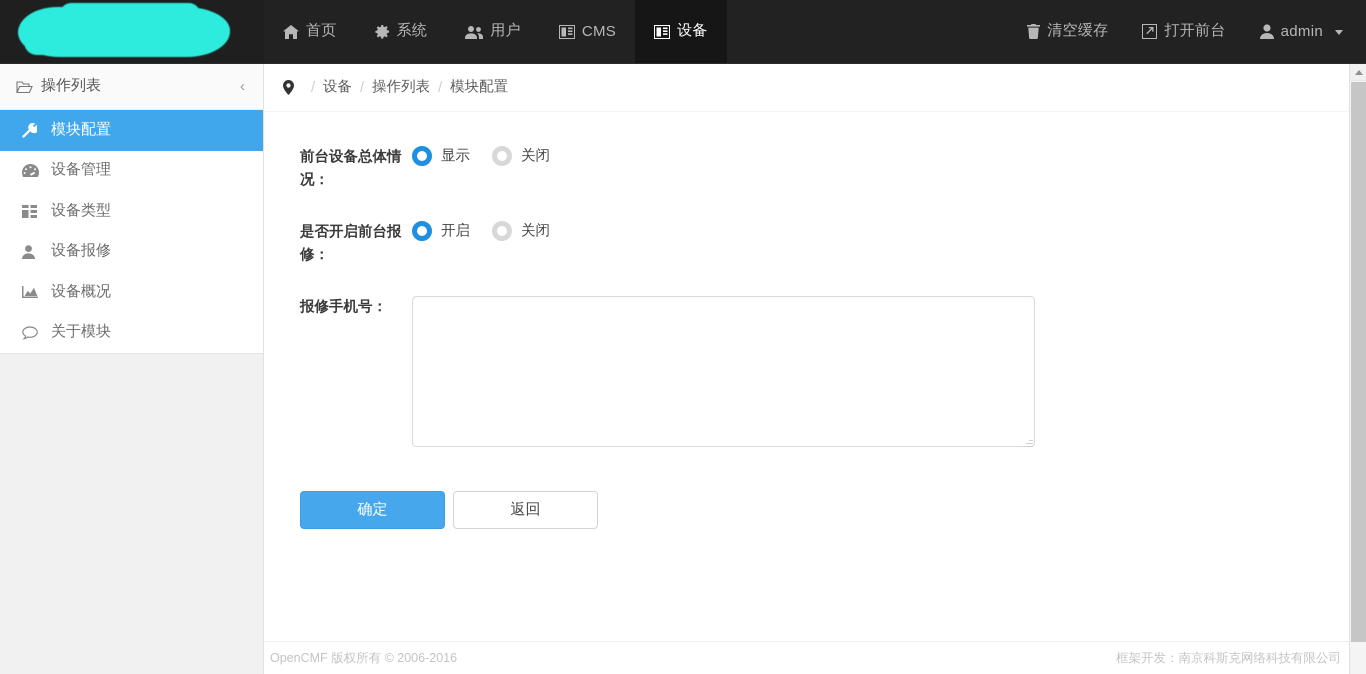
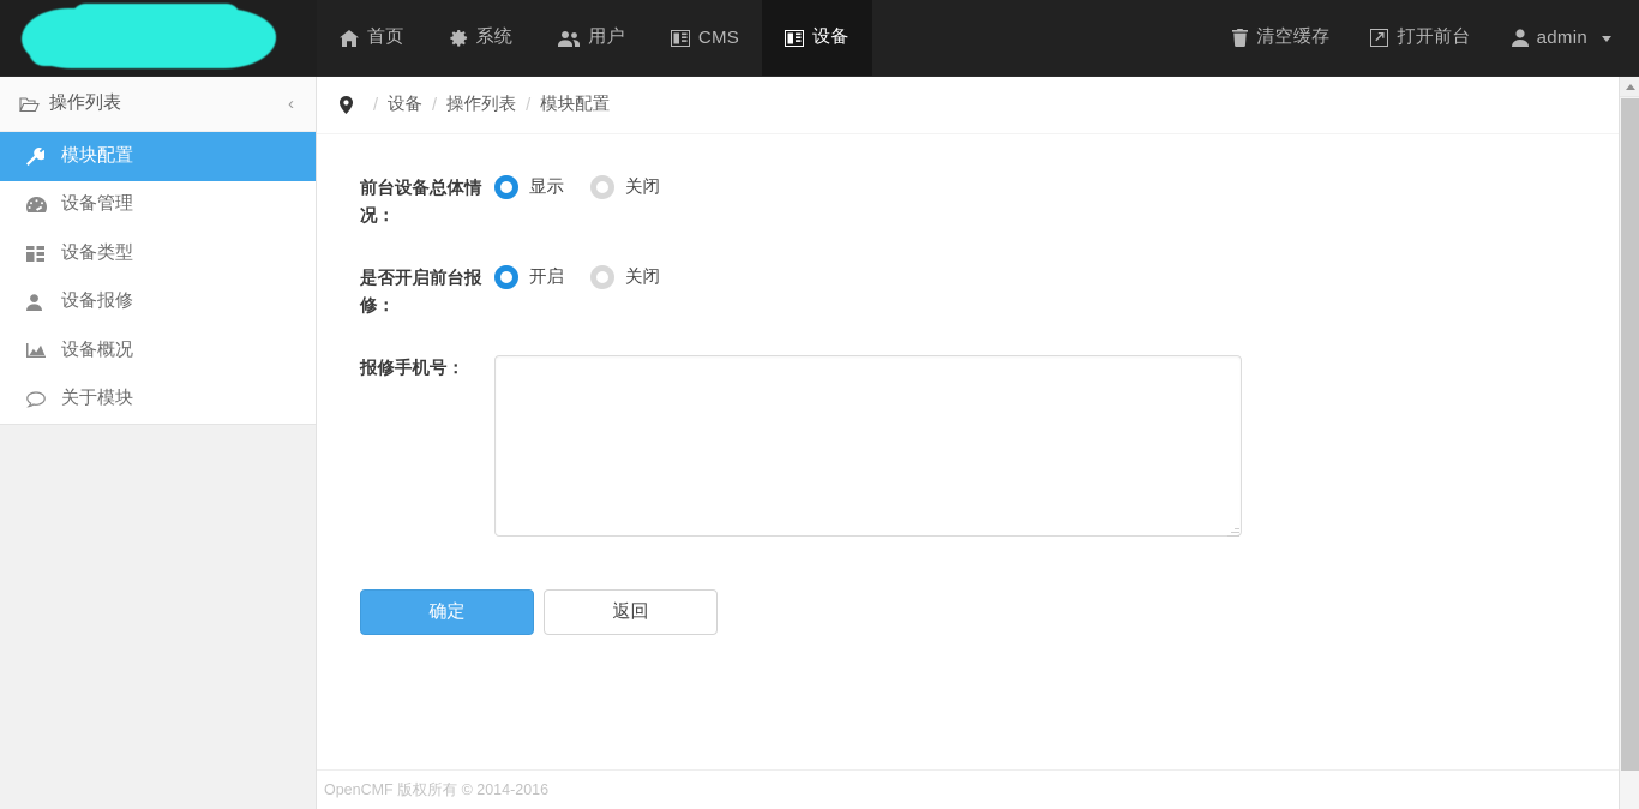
  首页
  系统
  用户
  CMS
  设备
  清空缓存
  打开前台
  admin
  操作列表
  ‹
  模块配置
  设备管理
  设备类型
  设备报修
  设备概况
  关于模块
  /
  设备
  /
  操作列表
  /
  模块配置
  前台设备总体情况：
  显示
  关闭
  是否开启前台报修：
  开启
  关闭
  报修手机号：
  确定
  返回
- OpenCMF 版权所有 © 2006-2016
+ OpenCMF 版权所有 © 2014-2016
- 框架开发：南京科斯克网络科技有限公司
